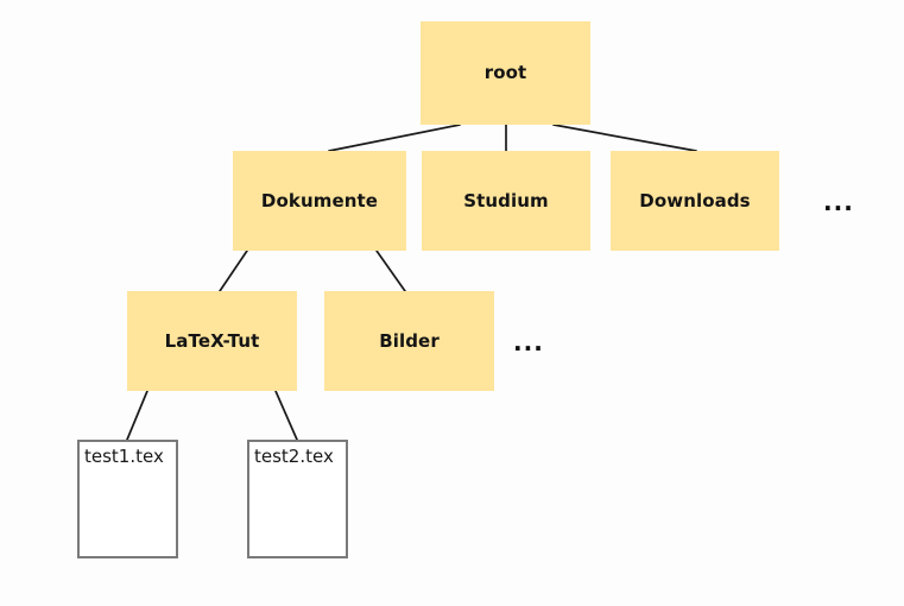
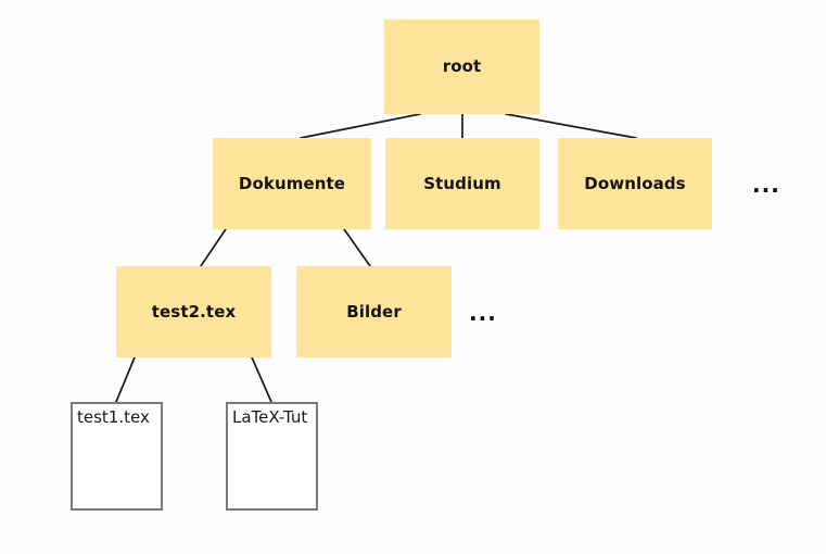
  root
  Dokumente
  Studium
  Downloads
- LaTeX-Tut
+ test2.tex
  Bilder
  test1.tex
- test2.tex
+ LaTeX-Tut
  ...
  ...
